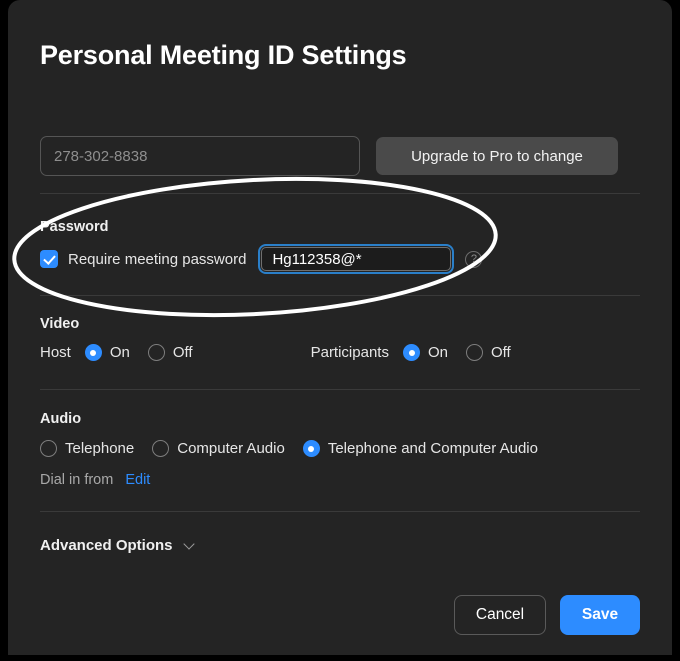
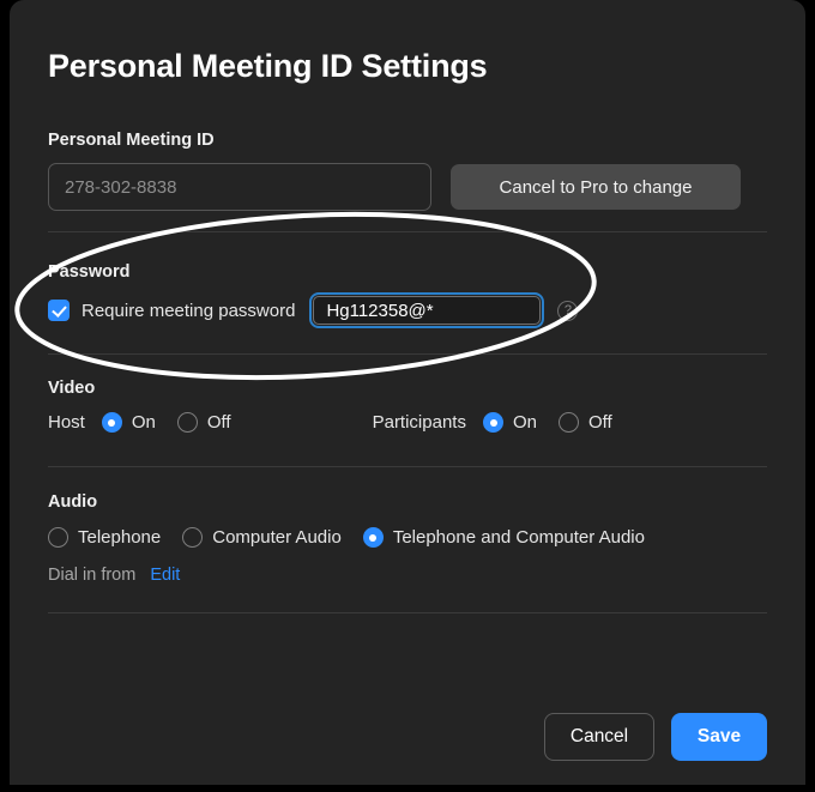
  Personal Meeting ID Settings
+ Personal Meeting ID
  278-302-8838
- Upgrade to Pro to change
+ Cancel to Pro to change
  Password
  Require meeting password
  Hg112358@*
  ?
  Video
  Host
  On
  Off
  Participants
  On
  Off
  Audio
  Telephone
  Computer Audio
  Telephone and Computer Audio
  Dial in from
  Edit
- Advanced Options
  Cancel
  Save
